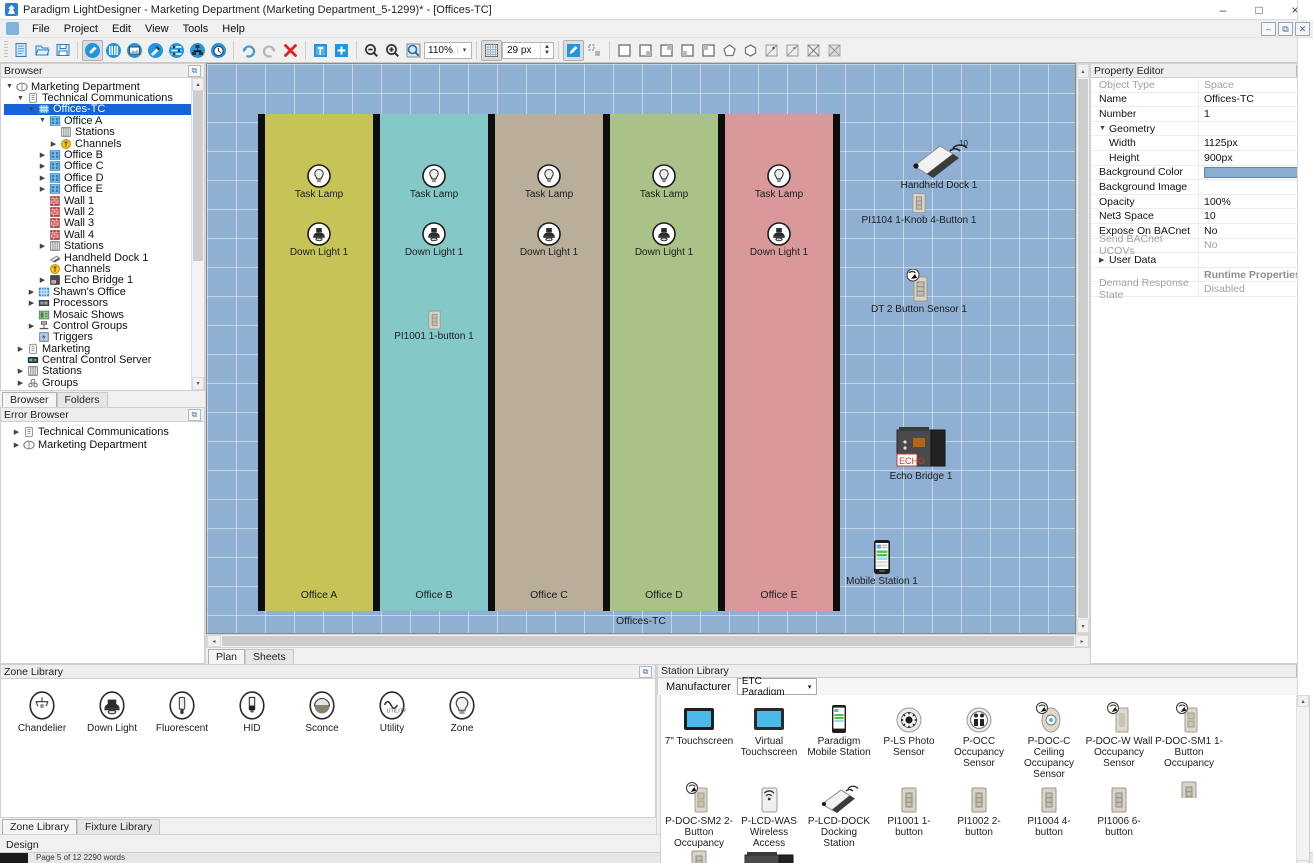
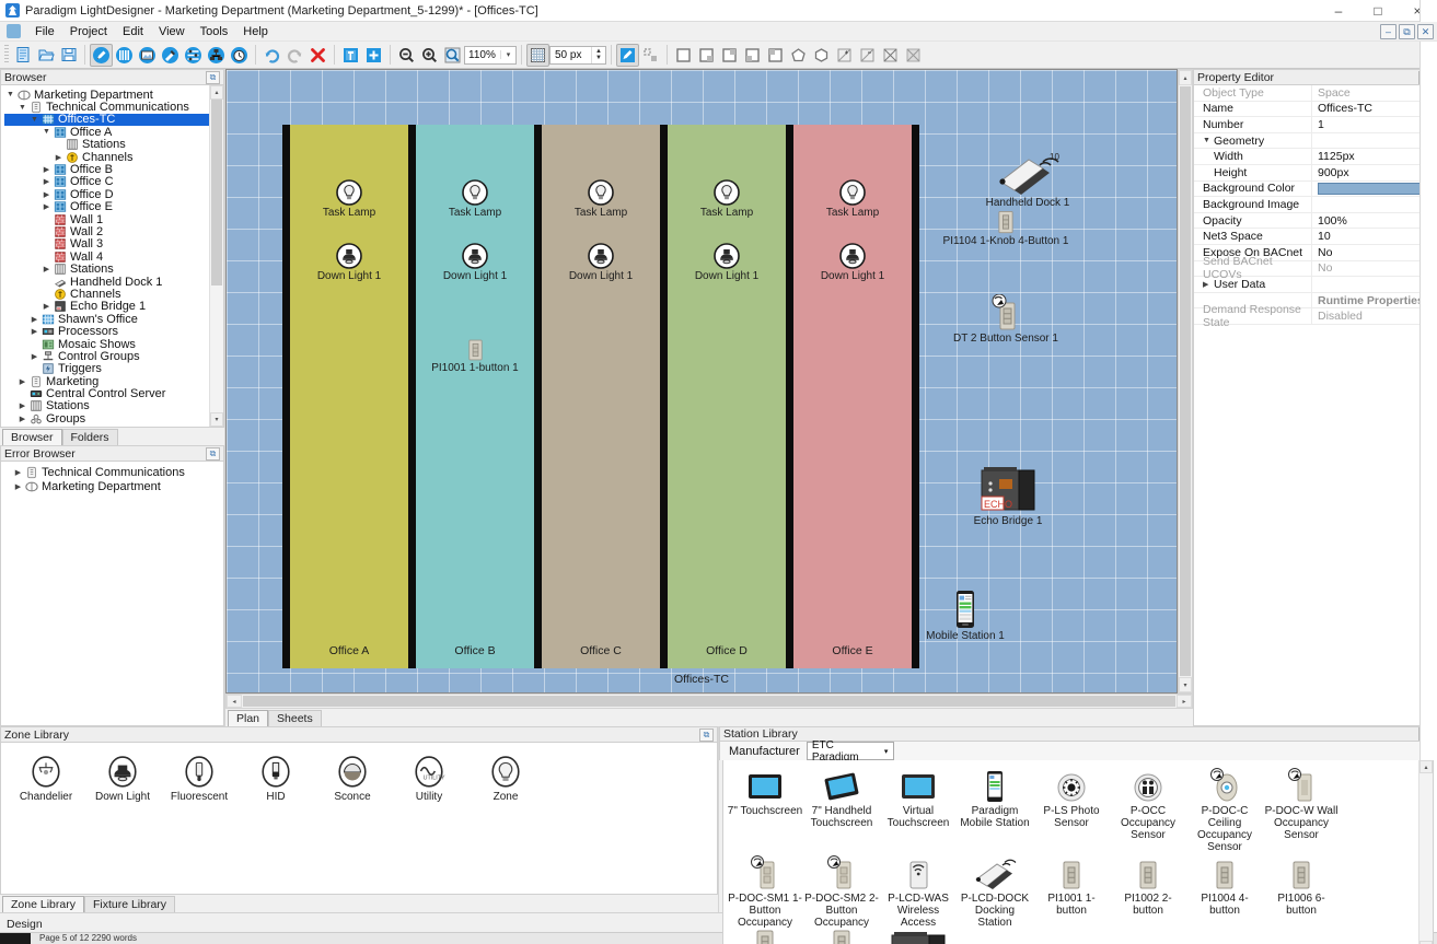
  Page 5 of 12 2290 words
  Paradigm LightDesigner - Marketing Department (Marketing Department_5-1299)* - [Offices-TC]
  –
  □
  ×
  File
  Project
  Edit
  View
  Tools
  Help
  –
  ⧉
  ✕
  110%
- 29 px
+ 50 px
  Browser
  ⧉
  Marketing Department
  Technical Communications
  Offices-TC
  Office A
  Stations
  Channels
  Office B
  Office C
  Office D
  Office E
  Wall 1
  Wall 2
  Wall 3
  Wall 4
  Stations
  Handheld Dock 1
  Channels
  Echo Bridge 1
  Shawn's Office
  Processors
  Mosaic Shows
  Control Groups
  Triggers
  Marketing
  Central Control Server
  Stations
  Groups
  Browser
  Folders
  Error Browser
  ⧉
  Technical Communications
  Marketing Department
  Office A
  Office B
  Office C
  Office D
  Office E
  Task Lamp
  Down Light 1
  Task Lamp
  Down Light 1
  Task Lamp
  Down Light 1
  Task Lamp
  Down Light 1
  Task Lamp
  Down Light 1
  PI1001 1-button 1
  10
  Handheld Dock 1
  PI1104 1-Knob 4-Button 1
  DT 2 Button Sensor 1
  ECHO
  Echo Bridge 1
  Mobile Station 1
  Offices-TC
  Plan
  Sheets
  Property Editor
  Object Type
  Space
  Name
  Offices-TC
  Number
  1
  Geometry
  Width
  1125px
  Height
  900px
  Background Color
  Background Image
  Opacity
  100%
  Net3 Space
  10
  Expose On BACnet
  No
  Send BACnet UCOVs
  No
  User Data
  Runtime Propertie
  Demand Response State
  Disabled
  Zone Library
  ⧉
  Chandelier
  Down Light
  Fluorescent
  HID
  Sconce
  Utility
  Zone
  Zone Library
  Fixture Library
  Station Library
  Manufacturer
  ETC Paradigm
  7" Touchscreen
+ 7" Handheld Touchscreen
  Virtual Touchscreen
  Paradigm Mobile Station
  P-LS Photo Sensor
  P-OCC Occupancy Sensor
  P-DOC-C Ceiling Occupancy Sensor
  P-DOC-W Wall Occupancy Sensor
  P-DOC-SM1 1-Button Occupancy
  P-DOC-SM2 2-Button Occupancy
  P-LCD-WAS Wireless Access
  P-LCD-DOCK Docking Station
  PI1001 1-button
  PI1002 2-button
  PI1004 4-button
  PI1006 6-button
  Design
